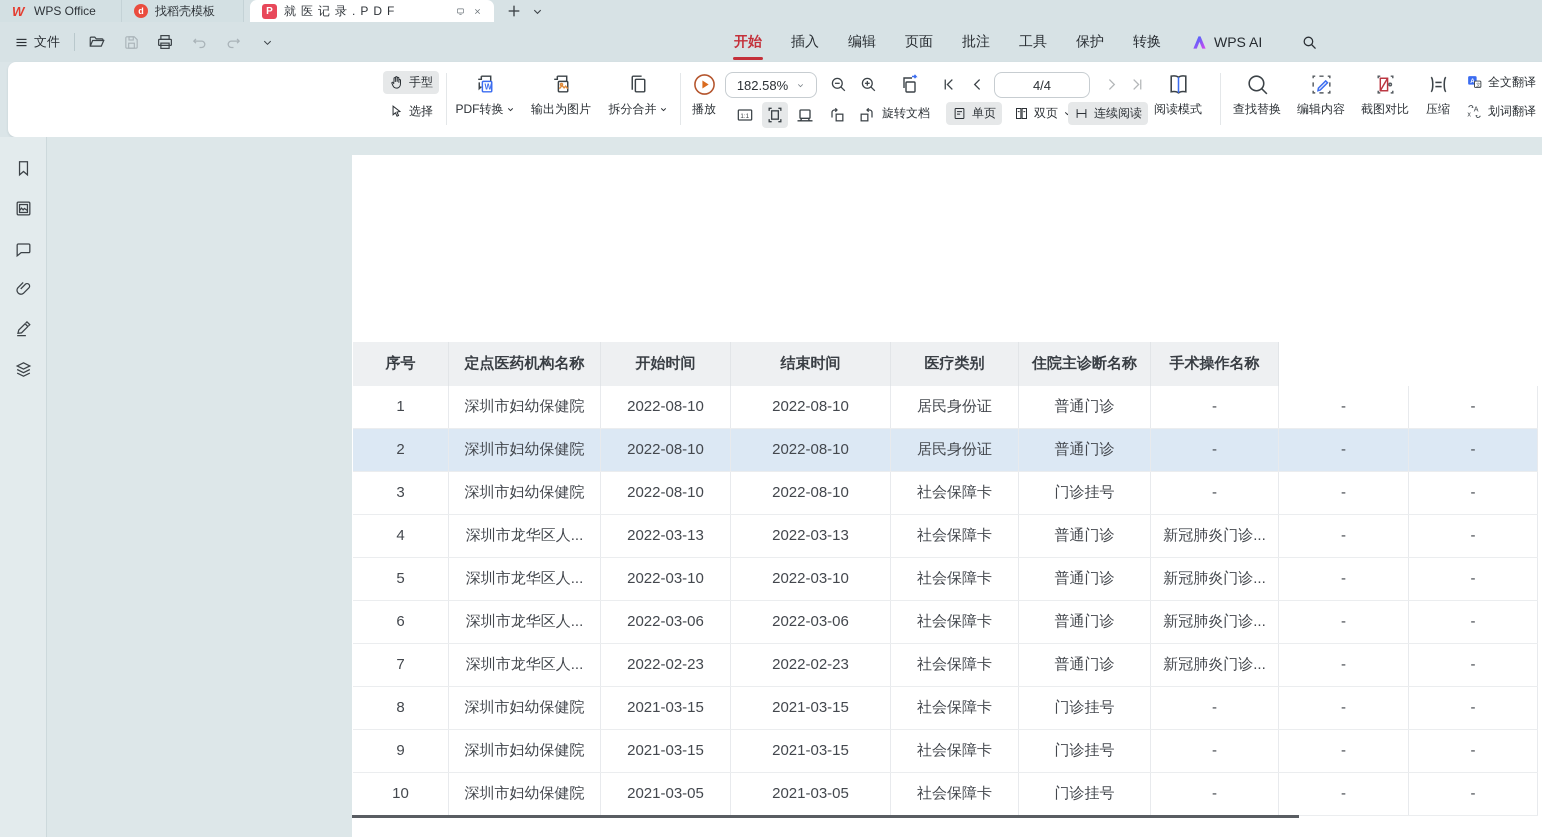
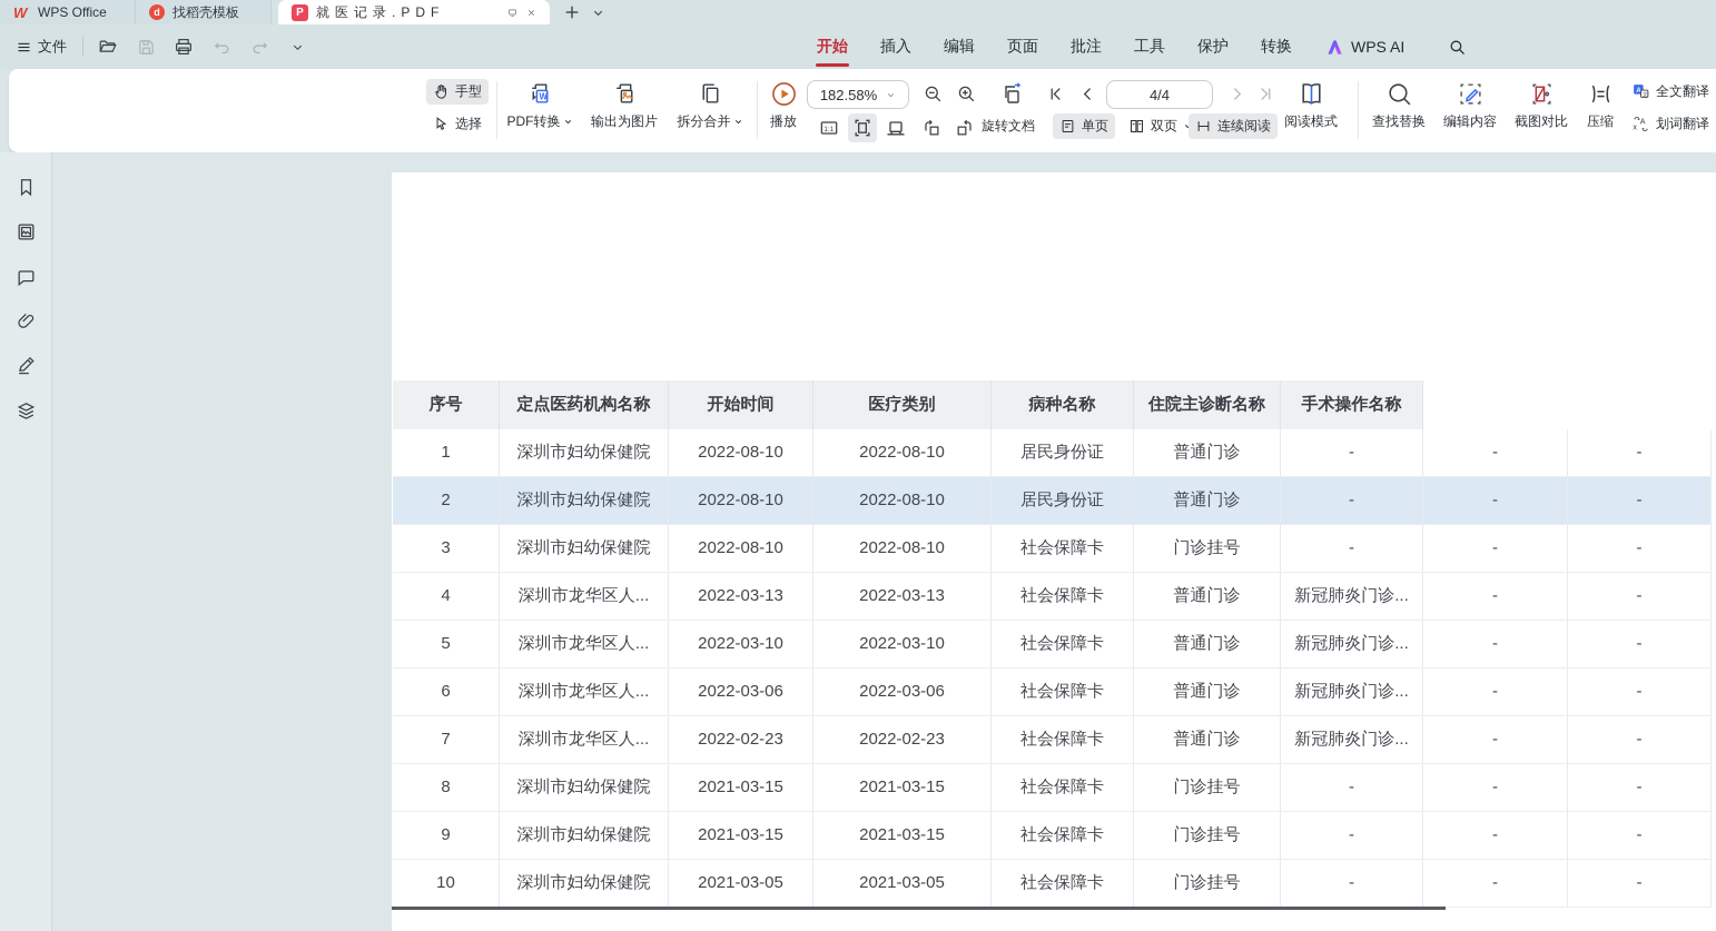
  W
  WPS Office
  d
  找稻壳模板
  P
  就医记录.PDF
  文件
  开始
  插入
  编辑
  页面
  批注
  工具
  保护
  转换
  WPS AI
  手型
  选择
  W
  PDF转换
  输出为图片
  拆分合并
  播放
  182.58%
  4/4
  旋转文档
  单页
  双页
  连续阅读
  阅读模式
  查找替换
  编辑内容
  截图对比
  压缩
  全文翻译
  x
  A
  划词翻译
  序号
  定点医药机构名称
  开始时间
- 结束时间
  医疗类别
+ 病种名称
  住院主诊断名称
  手术操作名称
  1
  深圳市妇幼保健院
  2022-08-10
  2022-08-10
  居民身份证
  普通门诊
  -
  -
  -
  2
  深圳市妇幼保健院
  2022-08-10
  2022-08-10
  居民身份证
  普通门诊
  -
  -
  -
  3
  深圳市妇幼保健院
  2022-08-10
  2022-08-10
  社会保障卡
  门诊挂号
  -
  -
  -
  4
  深圳市龙华区人...
  2022-03-13
  2022-03-13
  社会保障卡
  普通门诊
  新冠肺炎门诊...
  -
  -
  5
  深圳市龙华区人...
  2022-03-10
  2022-03-10
  社会保障卡
  普通门诊
  新冠肺炎门诊...
  -
  -
  6
  深圳市龙华区人...
  2022-03-06
  2022-03-06
  社会保障卡
  普通门诊
  新冠肺炎门诊...
  -
  -
  7
  深圳市龙华区人...
  2022-02-23
  2022-02-23
  社会保障卡
  普通门诊
  新冠肺炎门诊...
  -
  -
  8
  深圳市妇幼保健院
  2021-03-15
  2021-03-15
  社会保障卡
  门诊挂号
  -
  -
  -
  9
  深圳市妇幼保健院
  2021-03-15
  2021-03-15
  社会保障卡
  门诊挂号
  -
  -
  -
  10
  深圳市妇幼保健院
  2021-03-05
  2021-03-05
  社会保障卡
  门诊挂号
  -
  -
  -
